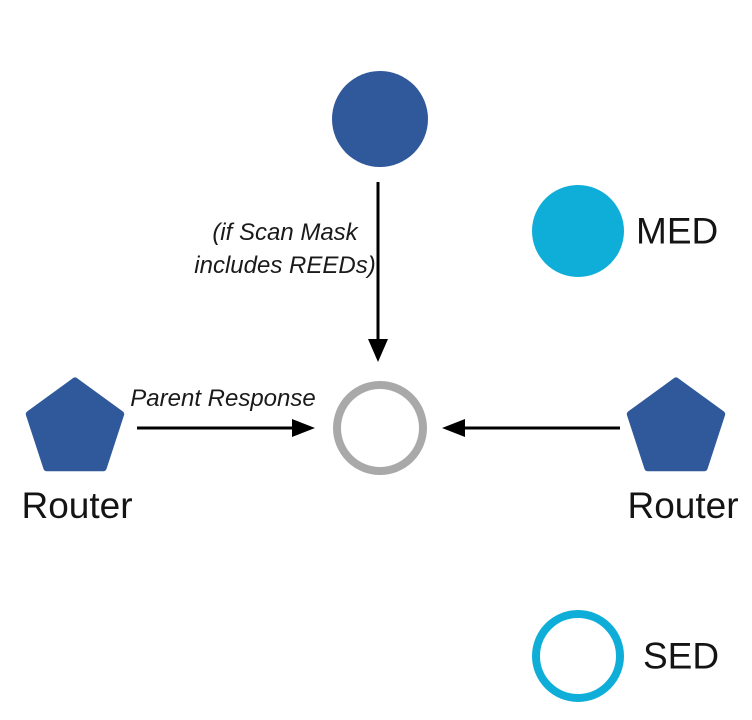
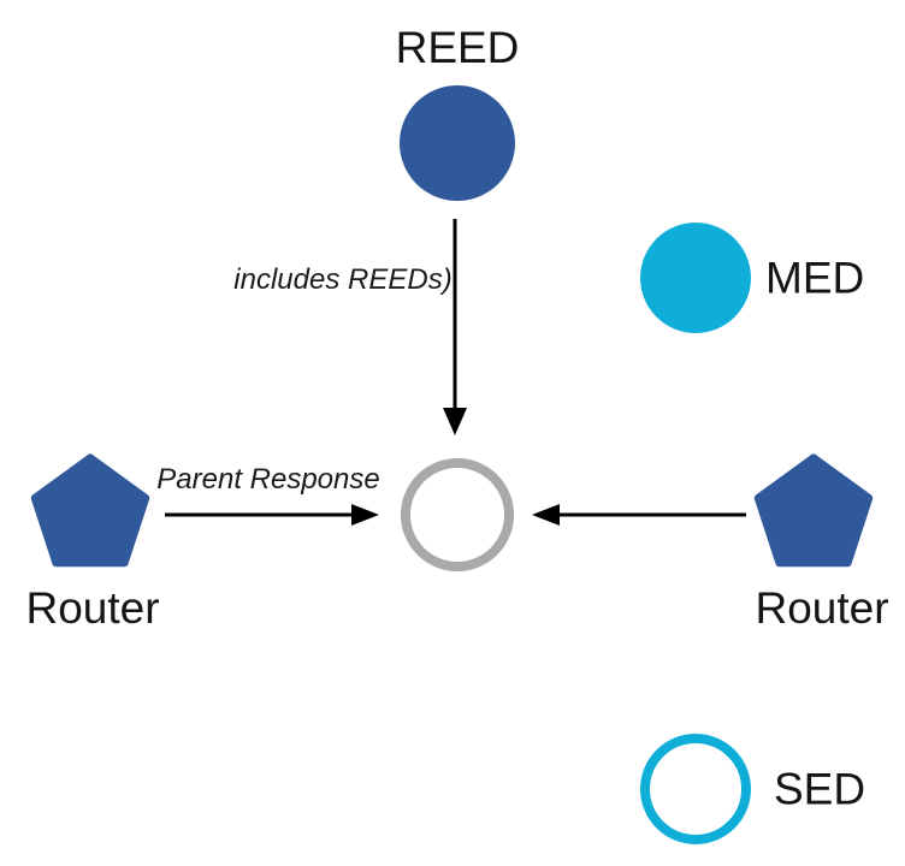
+ REED
  MED
  Router
  Router
  SED
- (if Scan Mask
  includes REEDs)
  Parent Response
